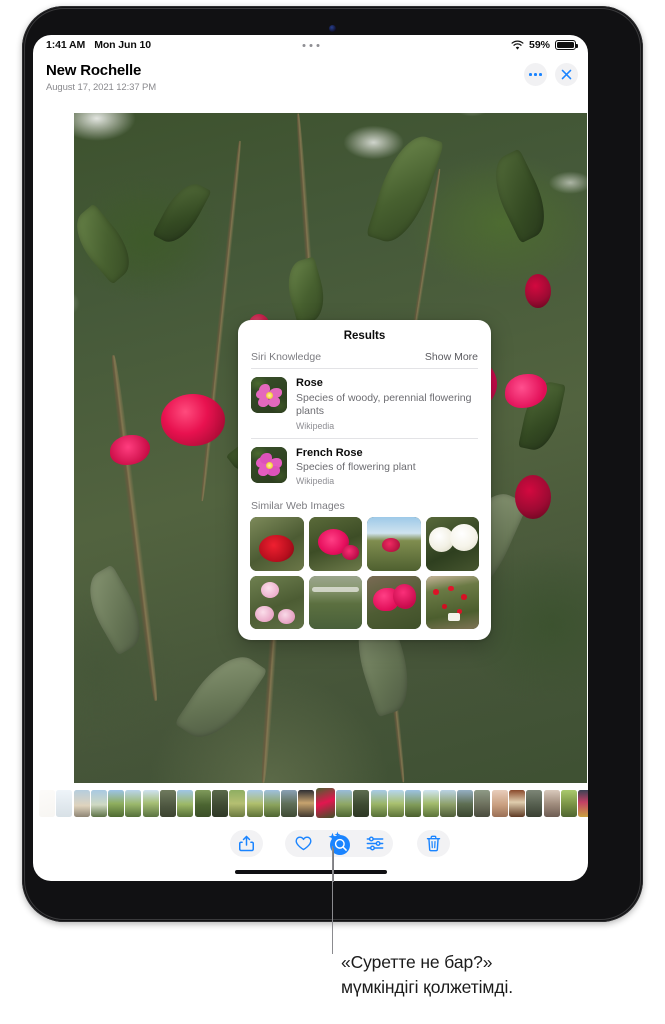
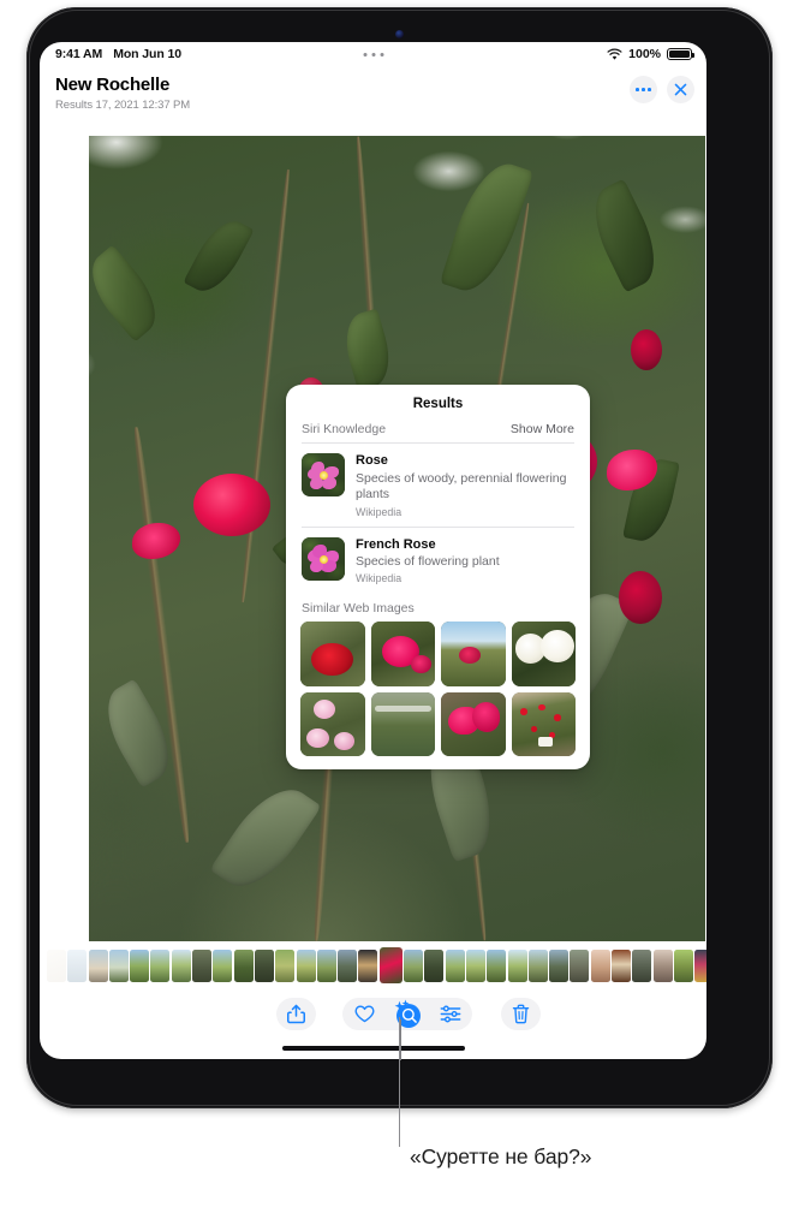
- 1:41 AM
+ 9:41 AM
  Mon Jun 10
- 59%
+ 100%
  New Rochelle
- August 17, 2021 12:37 PM
+ Results 17, 2021 12:37 PM
  Results
  Siri Knowledge
  Show More
  Rose
  Species of woody, perennial flowering plants
  Wikipedia
  French Rose
  Species of flowering plant
  Wikipedia
  Similar Web Images
  «Суретте не бар?»
- мүмкіндігі қолжетімді.
